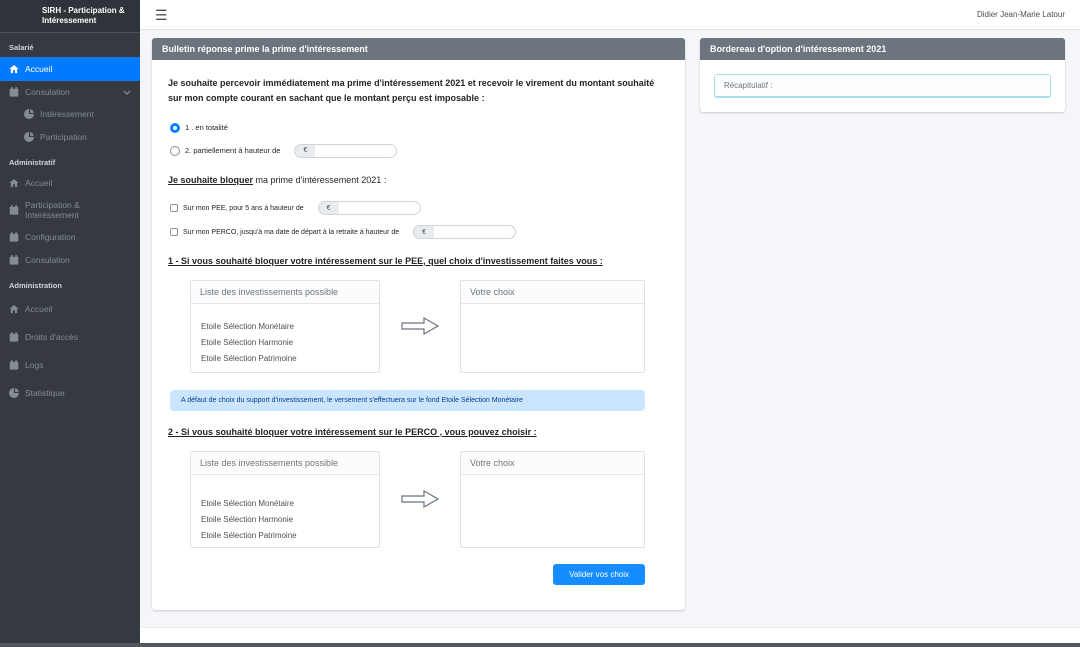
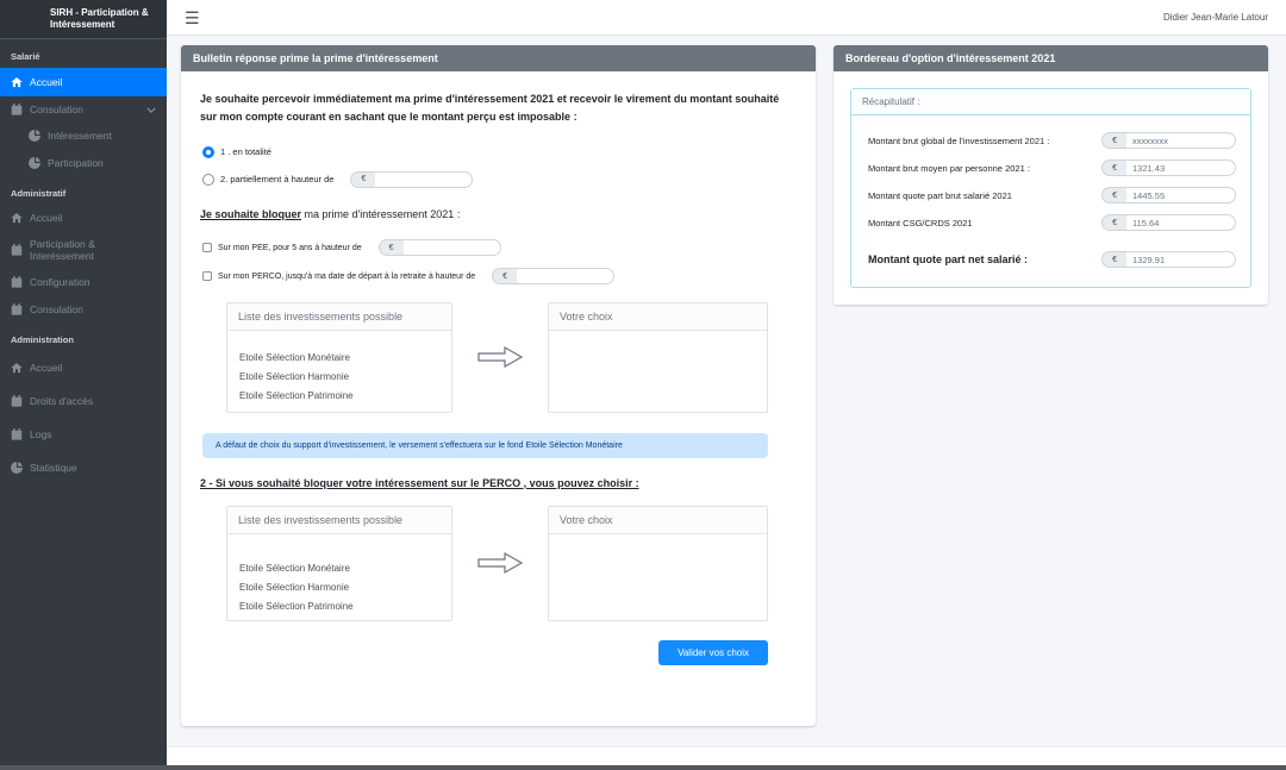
  SIRH - Participation &
  Intéressement
  Salarié
  Accueil
  Consulation
  Intéressement
  Participation
  Administratif
  Accueil
  Participation & Interéssement
  Configuration
  Consulation
  Administration
  Accueil
  Droits d'accès
  Logs
  Statistique
  ☰
  Didier Jean-Marie Latour
  Bulletin réponse prime la prime d'intéressement
  Je souhaite percevoir immédiatement ma prime d'intéressement 2021 et recevoir le virement du montant souhaité sur mon compte courant en sachant que le montant perçu est imposable :
  1 . en totalité
  2. partiellement à hauteur de
  Je souhaite bloquer ma prime d'intéressement 2021 :
- 1 - Si vous souhaité bloquer votre intéressement sur le PEE, quel choix d'investissement faites vous :
  Liste des investissements possible
  Etoile Sélection Monétaire
  Etoile Sélection Harmonie
  Etoile Sélection Patrimoine
  Votre choix
  2 - Si vous souhaité bloquer votre intéressement sur le PERCO , vous pouvez choisir :
  Liste des investissements possible
  Etoile Sélection Monétaire
  Etoile Sélection Harmonie
  Etoile Sélection Patrimoine
  Votre choix
  Valider vos choix
  Bordereau d'option d'intéressement 2021
  Récapitulatif :
+ Montant brut global de l'investissement 2021 :
+ xxxxxxxx
+ Montant brut moyen par personne 2021 :
+ 1321.43
+ Montant quote part brut salarié 2021
+ 1445.55
+ Montant CSG/CRDS 2021
+ 115.64
+ Montant quote part net salarié :
+ 1329.91
